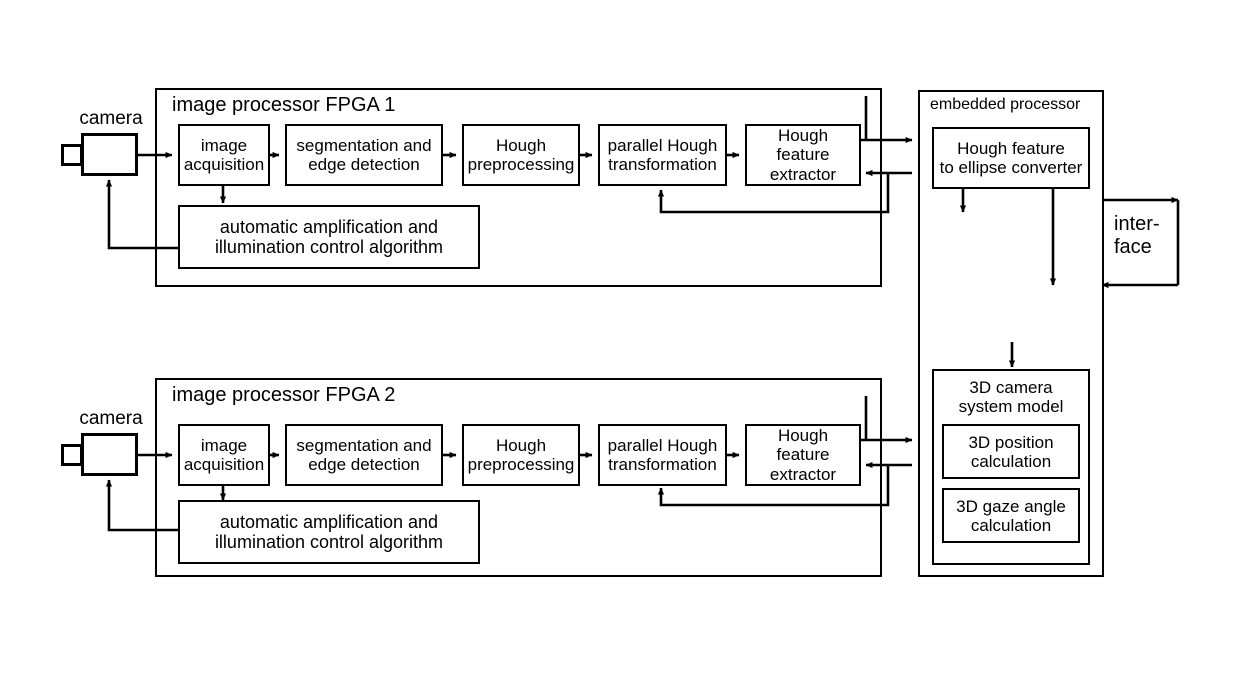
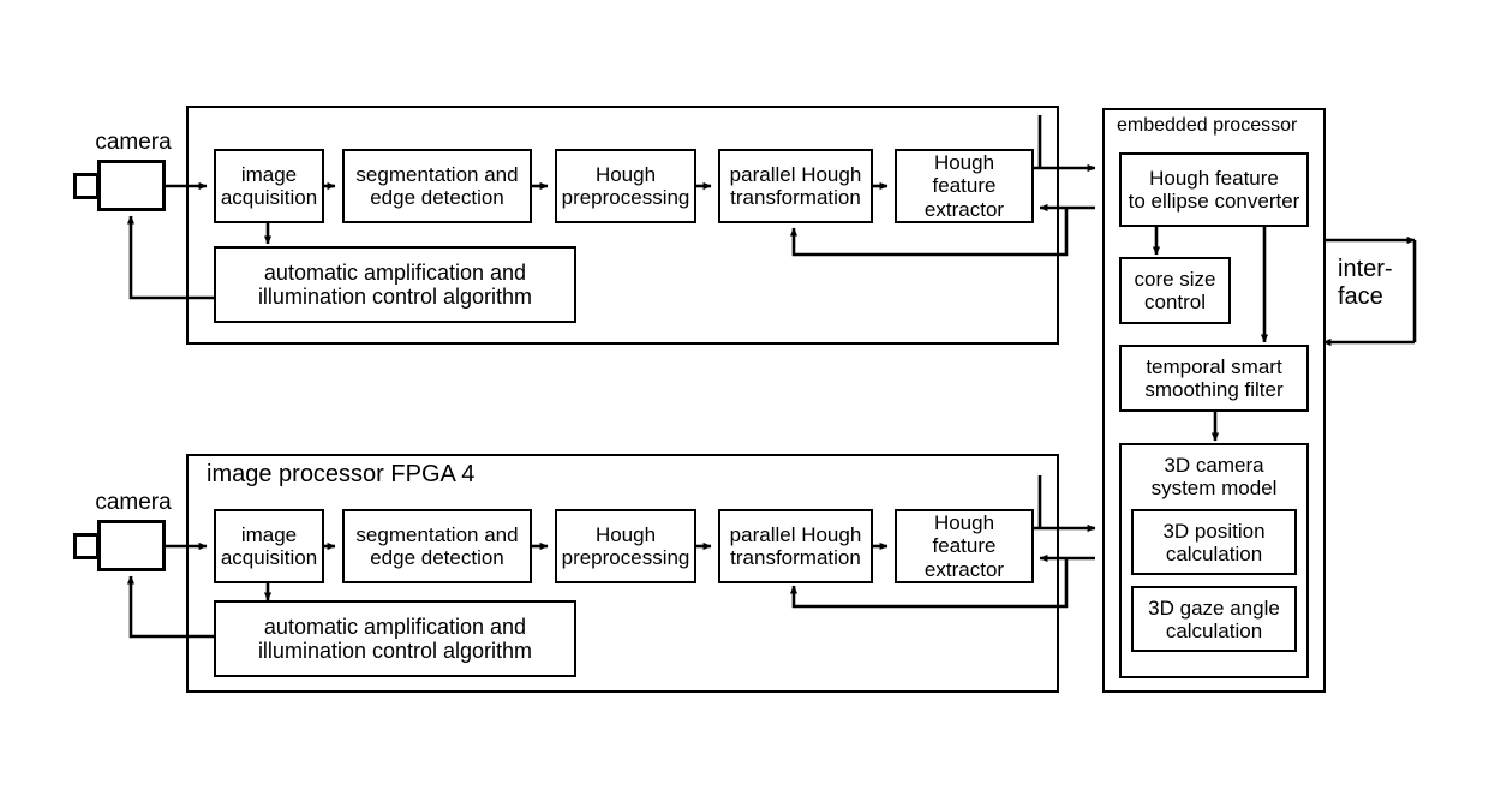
- image processor FPGA 1
- image processor FPGA 2
+ image processor FPGA 4
  embedded processor
  camera
  camera
  image
  acquisition
  segmentation and
  edge detection
  Hough
  preprocessing
  parallel Hough
  transformation
  Hough feature
  extractor
  automatic amplification and
  illumination control algorithm
  image
  acquisition
  segmentation and
  edge detection
  Hough
  preprocessing
  parallel Hough
  transformation
  Hough feature
  extractor
  automatic amplification and
  illumination control algorithm
  Hough feature
  to ellipse converter
+ core size
+ control
+ temporal smart
+ smoothing filter
  3D camera
  system model
  3D position
  calculation
  3D gaze angle
  calculation
  inter-
  face
